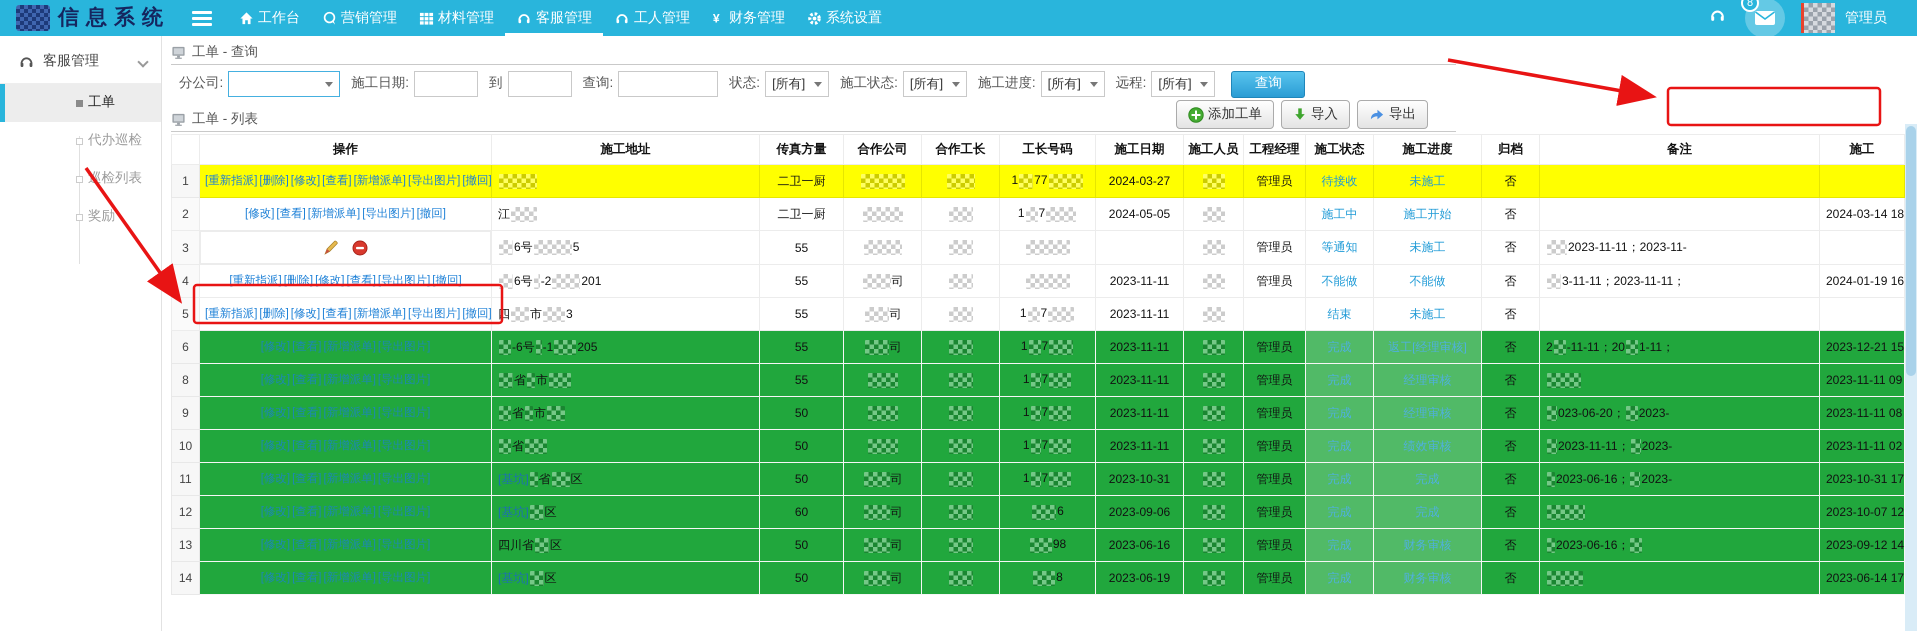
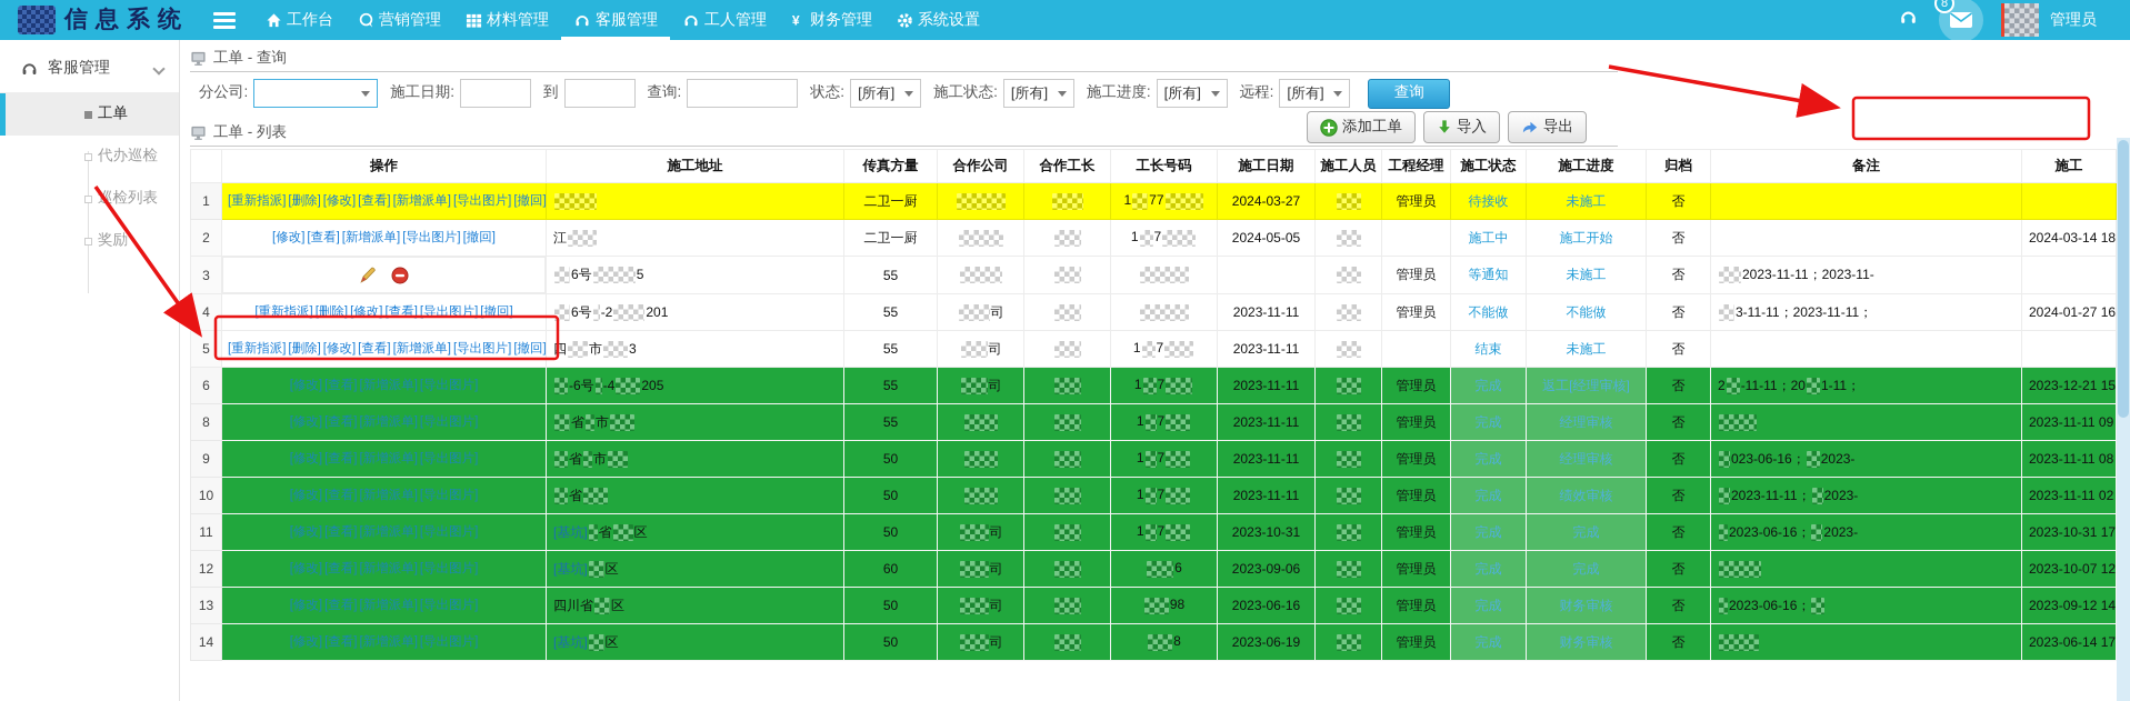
  信息系统
  工作台
  营销管理
  材料管理
  客服管理
  工人管理
  ¥
  财务管理
  系统设置
  8
  管理员
  客服管理
  工单
  代办巡检
  检列表
  奖励
  工单 - 查询
  分公司:
  施工日期:
  到
  查询:
  状态:
  [所有]
  施工状态:
  [所有]
  施工进度:
  [所有]
  远程:
  [所有]
  查询
  工单 - 列表
  添加工单
  导入
  导出
  	操作	施工地址	传真方量	合作公司	合作工长	工长号码	施工日期	施工人员	工程经理	施工状态	施工进度	归档	备注	施工
  1	[重新指派] [删除] [修改] [查看] [新增派单] [导出图片] [撤回]		二卫一厨			1 77	2024-03-27		管理员	待接收	未施工	否
  2	[修改] [查看] [新增派单] [导出图片] [撤回]	江	二卫一厨			1 7	2024-05-05			施工中	施工开始	否		2024-03-14 18
  3		6号 5	55						管理员	等通知	未施工	否	2023-11-11；2023-11-
- 4	[重新指派] [删除] [修改] [查看] [导出图片] [撤回]	6号 -2 201	55	司			2023-11-11		管理员	不能做	不能做	否	3-11-11；2023-11-11；	2024-01-19 16
+ 4	[重新指派] [删除] [修改] [查看] [导出图片] [撤回]	6号 -2 201	55	司			2023-11-11		管理员	不能做	不能做	否	3-11-11；2023-11-11；	2024-01-27 16
  5	[重新指派] [删除] [修改] [查看] [新增派单] [导出图片] [撤回]	四 市 3	55	司		1 7	2023-11-11			结束	未施工	否
- 6	[修改] [查看] [新增派单] [导出图片]	-6号 -1 205	55	司		1 7	2023-11-11		管理员	完成	返工[经理审核]	否	2 -11-11；20 1-11；	2023-12-21 15
+ 6	[修改] [查看] [新增派单] [导出图片]	-6号 -4 205	55	司		1 7	2023-11-11		管理员	完成	返工[经理审核]	否	2 -11-11；20 1-11；	2023-12-21 15
  8	[修改] [查看] [新增派单] [导出图片]	省 市	55			1 7	2023-11-11		管理员	完成	经理审核	否		2023-11-11 09
- 9	[修改] [查看] [新增派单] [导出图片]	省 市	50			1 7	2023-11-11		管理员	完成	经理审核	否	023-06-20； 2023-	2023-11-11 08
+ 9	[修改] [查看] [新增派单] [导出图片]	省 市	50			1 7	2023-11-11		管理员	完成	经理审核	否	023-06-16； 2023-	2023-11-11 08
  10	[修改] [查看] [新增派单] [导出图片]	省	50			1 7	2023-11-11		管理员	完成	绩效审核	否	2023-11-11； 2023-	2023-11-11 02
  11	[修改] [查看] [新增派单] [导出图片]	[基坑] 省 区	50	司		1 7	2023-10-31		管理员	完成	完成	否	2023-06-16； 2023-	2023-10-31 17
  12	[修改] [查看] [新增派单] [导出图片]	[基坑] 区	60	司		6	2023-09-06		管理员	完成	完成	否		2023-10-07 12
  13	[修改] [查看] [新增派单] [导出图片]	四川省 区	50	司		98	2023-06-16		管理员	完成	财务审核	否	2023-06-16；	2023-09-12 14
  14	[修改] [查看] [新增派单] [导出图片]	[基坑] 区	50	司		8	2023-06-19		管理员	完成	财务审核	否		2023-06-14 17
